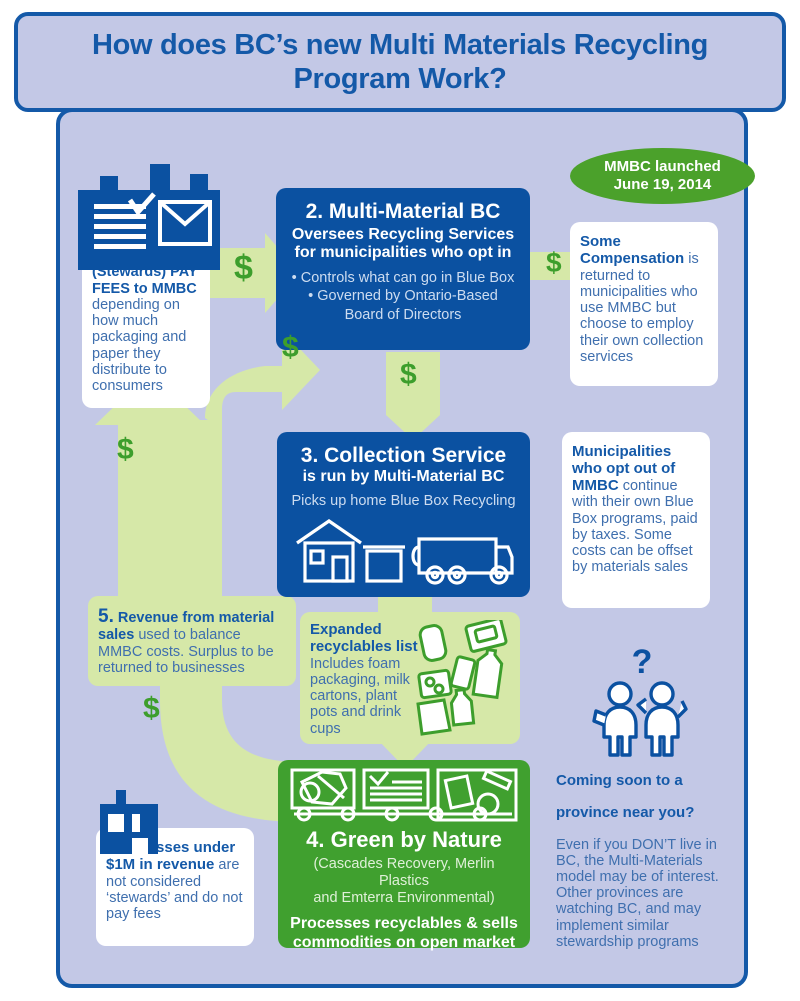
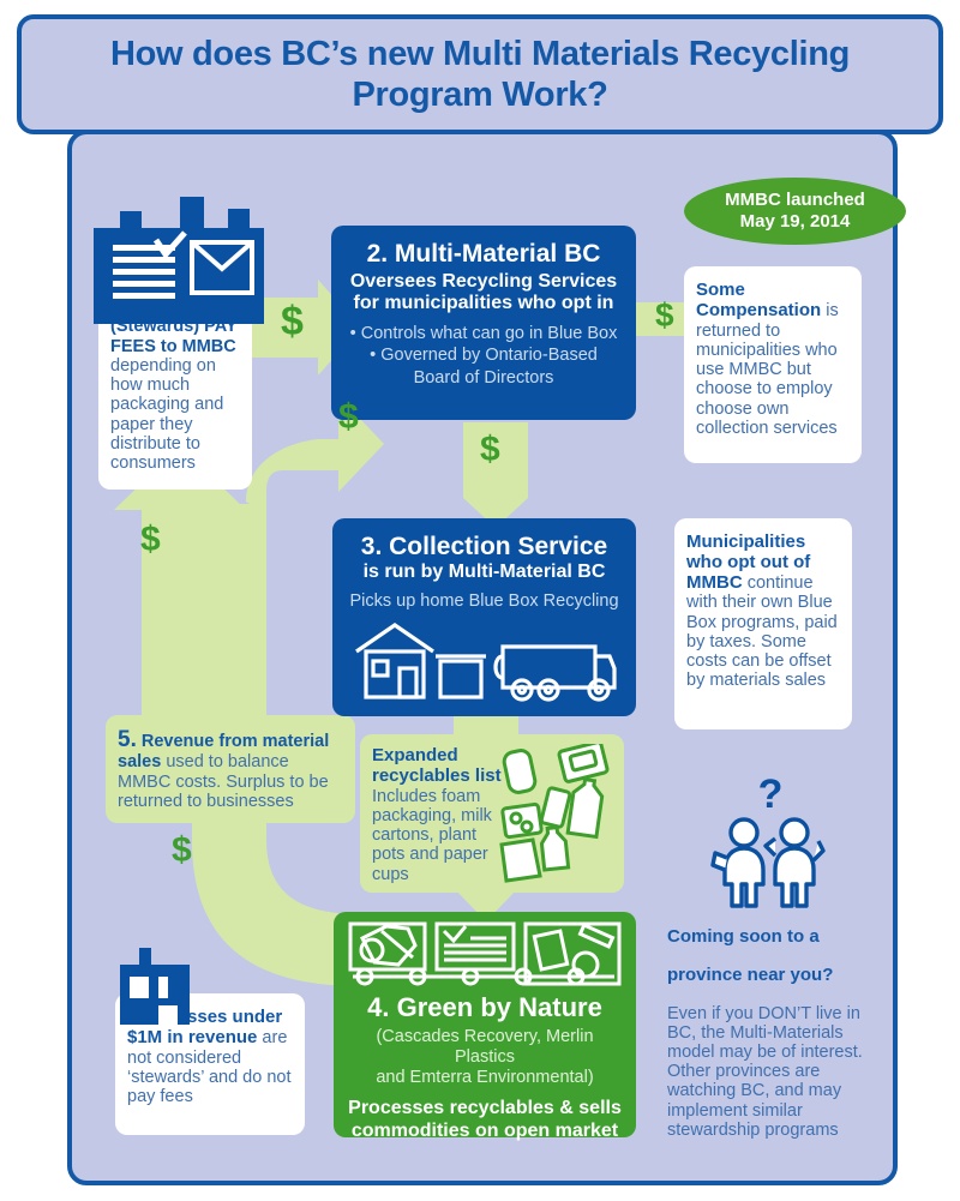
  How does BC’s new Multi Materials Recycling Program Work?
  $
  $
  $
  $
  $
  $
  (Stewards) PAY FEES to MMBC depending on how much packaging and paper they distribute to consumers
  2. Multi-Material BC
  Oversees Recycling Services
  for municipalities who opt in
  • Controls what can go in Blue Box
  • Governed by Ontario-Based
  Board of Directors
  MMBC launched
- June 19, 2014
+ May 19, 2014
- Some Compensation is returned to municipalities who use MMBC but choose to employ their own collection services
+ Some Compensation is returned to municipalities who use MMBC but choose to employ choose own collection services
  3. Collection Service
  is run by Multi-Material BC
  Picks up home Blue Box Recycling
  Municipalities who opt out of MMBC continue with their own Blue Box programs, paid by taxes. Some costs can be offset by materials sales
  5. Revenue from material sales used to balance MMBC costs. Surplus to be returned to businesses
- Expanded recyclables list Includes foam packaging, milk cartons, plant pots and drink cups
+ Expanded recyclables list Includes foam packaging, milk cartons, plant pots and paper cups
  4. Green by Nature
  (Cascades Recovery, Merlin Plastics
  and Emterra Environmental)
  Processes recyclables & sells
  commodities on open market
  sses under $1M in revenue are not considered ‘stewards’ and do not pay fees
  ?
  Coming soon to a
  province near you?
  Even if you DON’T live in BC, the Multi-Materials model may be of interest. Other provinces are watching BC, and may implement similar stewardship programs
